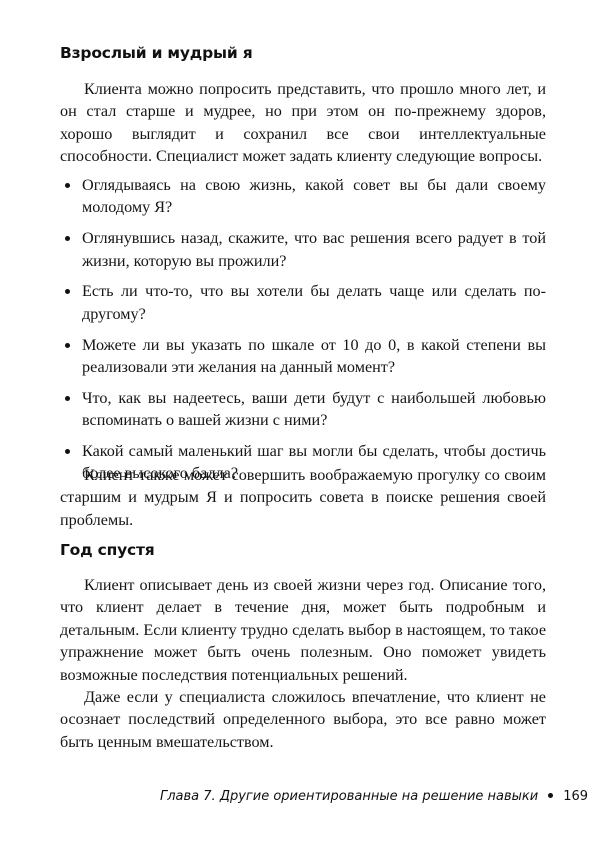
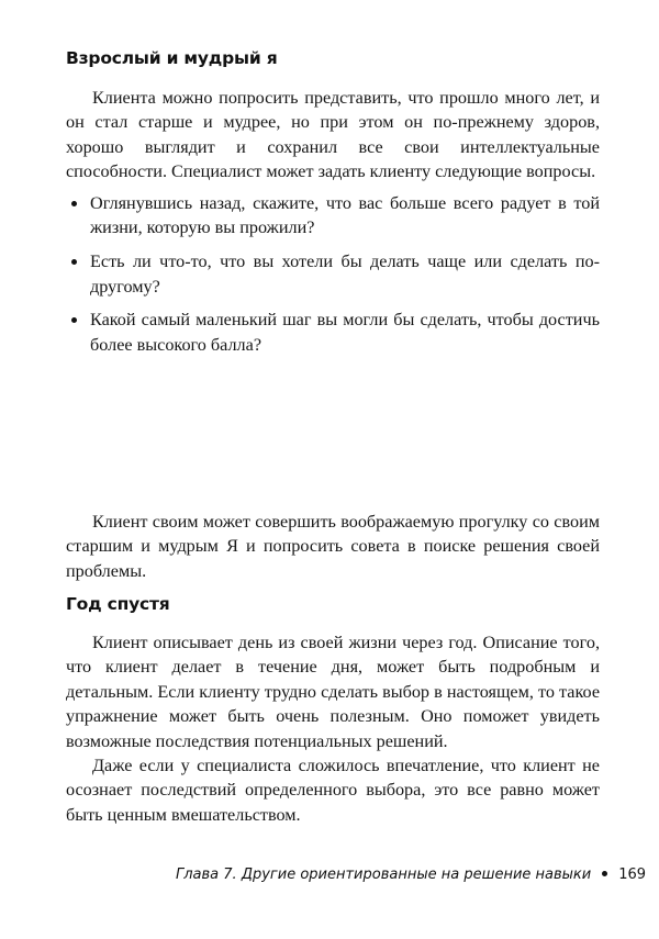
  Взрослый и мудрый я
  Клиента можно попросить представить, что прошло много лет, и он стал старше и мудрее, но при этом он по-прежнему здоров, хорошо выглядит и сохранил все свои интеллектуальные способности. Специалист может задать клиенту следующие вопросы.
- Оглядываясь на свою жизнь, какой совет вы бы дали своему молодому Я?
- Оглянувшись назад, скажите, что вас решения всего радует в той жизни, которую вы прожили?
+ Оглянувшись назад, скажите, что вас больше всего радует в той жизни, которую вы прожили?
  Есть ли что-то, что вы хотели бы делать чаще или сделать по-другому?
- Можете ли вы указать по шкале от 10 до 0, в какой степени вы реализовали эти желания на данный момент?
- Что, как вы надеетесь, ваши дети будут с наибольшей любовью вспоминать о вашей жизни с ними?
  Какой самый маленький шаг вы могли бы сделать, чтобы достичь более высокого балла?
- Клиент также может совершить воображаемую прогулку со своим старшим и мудрым Я и попросить совета в поиске решения своей проблемы.
+ Клиент своим может совершить воображаемую прогулку со своим старшим и мудрым Я и попросить совета в поиске решения своей проблемы.
  Год спустя
  Клиент описывает день из своей жизни через год. Описание того, что клиент делает в течение дня, может быть подробным и детальным. Если клиенту трудно сделать выбор в настоящем, то такое упражнение может быть очень полезным. Оно поможет увидеть возможные последствия потенциальных решений.
  Даже если у специалиста сложилось впечатление, что клиент не осознает последствий определенного выбора, это все равно может быть ценным вмешательством.
  Глава 7. Другие ориентированные на решение навыки 169
